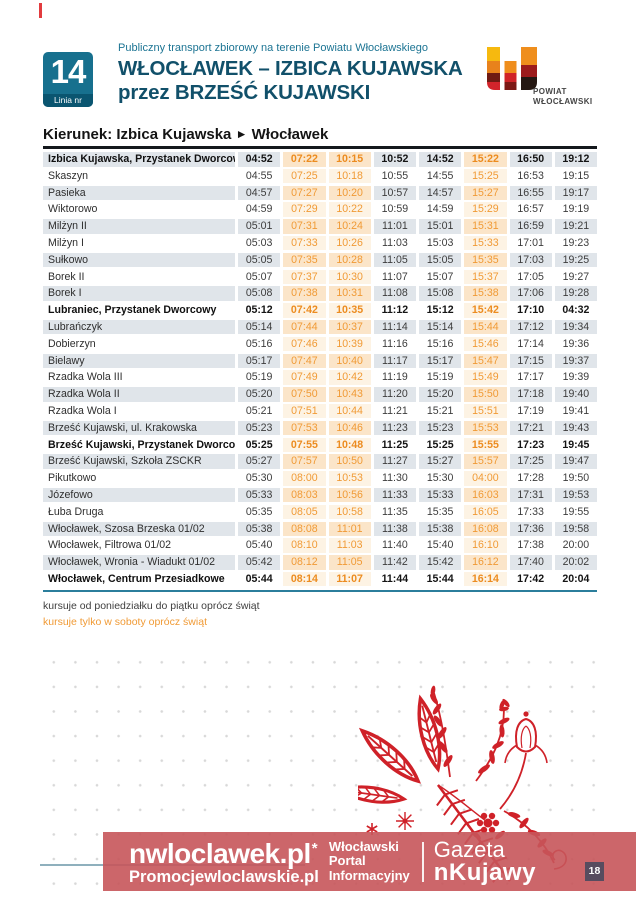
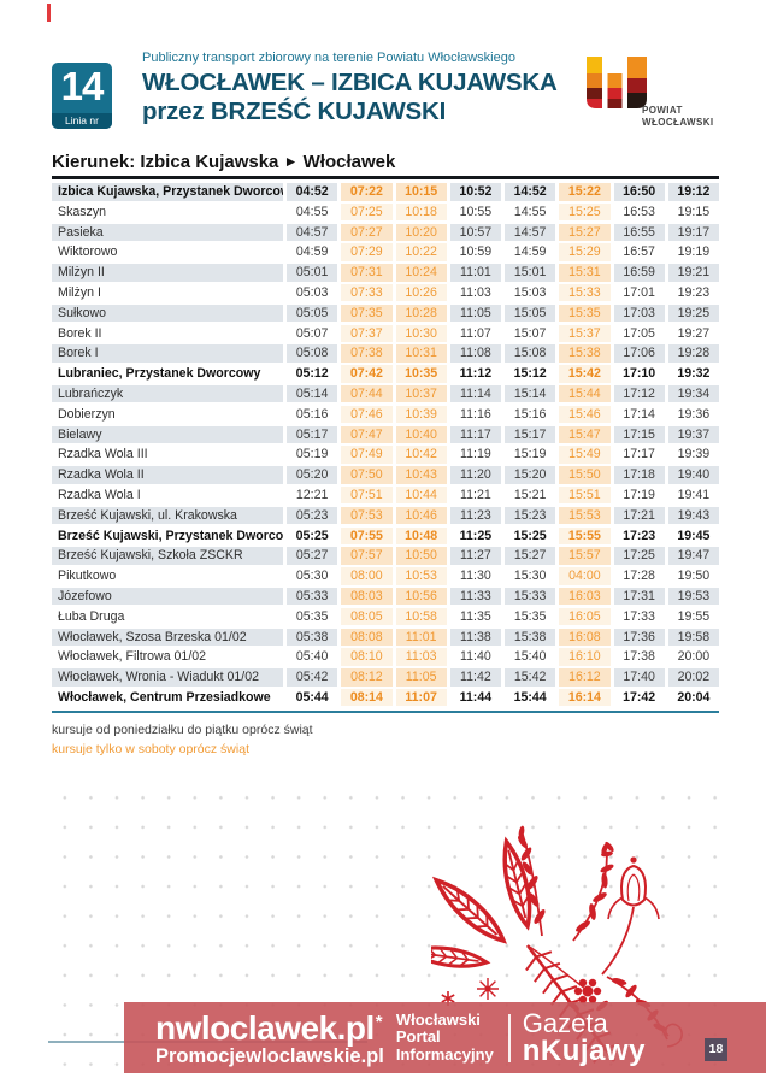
  14
  Linia nr
  Publiczny transport zbiorowy na terenie Powiatu Włocławskiego
  WŁOCŁAWEK – IZBICA KUJAWSKA
  przez BRZEŚĆ KUJAWSKI
  POWIAT
  WŁOCŁAWSKI
  Kierunek: Izbica Kujawska ► Włocławek
  Izbica Kujawska, Przystanek Dworco
  04:52
  07:22
  10:15
  10:52
  14:52
  15:22
  16:50
  19:12
  Skaszyn
  04:55
  07:25
  10:18
  10:55
  14:55
  15:25
  16:53
  19:15
  Pasieka
  04:57
  07:27
  10:20
  10:57
  14:57
  15:27
  16:55
  19:17
  Wiktorowo
  04:59
  07:29
  10:22
  10:59
  14:59
  15:29
  16:57
  19:19
  Milżyn II
  05:01
  07:31
  10:24
  11:01
  15:01
  15:31
  16:59
  19:21
  Milżyn I
  05:03
  07:33
  10:26
  11:03
  15:03
  15:33
  17:01
  19:23
  Sułkowo
  05:05
  07:35
  10:28
  11:05
  15:05
  15:35
  17:03
  19:25
  Borek II
  05:07
  07:37
  10:30
  11:07
  15:07
  15:37
  17:05
  19:27
  Borek I
  05:08
  07:38
  10:31
  11:08
  15:08
  15:38
  17:06
  19:28
  Lubraniec, Przystanek Dworcowy
  05:12
  07:42
  10:35
  11:12
  15:12
  15:42
  17:10
- 04:32
+ 19:32
  Lubrańczyk
  05:14
  07:44
  10:37
  11:14
  15:14
  15:44
  17:12
  19:34
  Dobierzyn
  05:16
  07:46
  10:39
  11:16
  15:16
  15:46
  17:14
  19:36
  Bielawy
  05:17
  07:47
  10:40
  11:17
  15:17
  15:47
  17:15
  19:37
  Rzadka Wola III
  05:19
  07:49
  10:42
  11:19
  15:19
  15:49
  17:17
  19:39
  Rzadka Wola II
  05:20
  07:50
  10:43
  11:20
  15:20
  15:50
  17:18
  19:40
  Rzadka Wola I
- 05:21
+ 12:21
  07:51
  10:44
  11:21
  15:21
  15:51
  17:19
  19:41
  Brześć Kujawski, ul. Krakowska
  05:23
  07:53
  10:46
  11:23
  15:23
  15:53
  17:21
  19:43
  Brześć Kujawski, Przystanek Dworco
  05:25
  07:55
  10:48
  11:25
  15:25
  15:55
  17:23
  19:45
  Brześć Kujawski, Szkoła ZSCKR
  05:27
  07:57
  10:50
  11:27
  15:27
  15:57
  17:25
  19:47
  Pikutkowo
  05:30
  08:00
  10:53
  11:30
  15:30
  04:00
  17:28
  19:50
  Józefowo
  05:33
  08:03
  10:56
  11:33
  15:33
  16:03
  17:31
  19:53
  Łuba Druga
  05:35
  08:05
  10:58
  11:35
  15:35
  16:05
  17:33
  19:55
  Włocławek, Szosa Brzeska 01/02
  05:38
  08:08
  11:01
  11:38
  15:38
  16:08
  17:36
  19:58
  Włocławek, Filtrowa 01/02
  05:40
  08:10
  11:03
  11:40
  15:40
  16:10
  17:38
  20:00
  Włocławek, Wronia - Wiadukt 01/02
  05:42
  08:12
  11:05
  11:42
  15:42
  16:12
  17:40
  20:02
  Włocławek, Centrum Przesiadkowe
  05:44
  08:14
  11:07
  11:44
  15:44
  16:14
  17:42
  20:04
  kursuje od poniedziałku do piątku oprócz świąt
  kursuje tylko w soboty oprócz świąt
  18
  nwloclawek.pl*
  Promocjewloclawskie.pl
  Włocławski
  Portal
  Informacyjny
  Gazeta
  nKujawy
